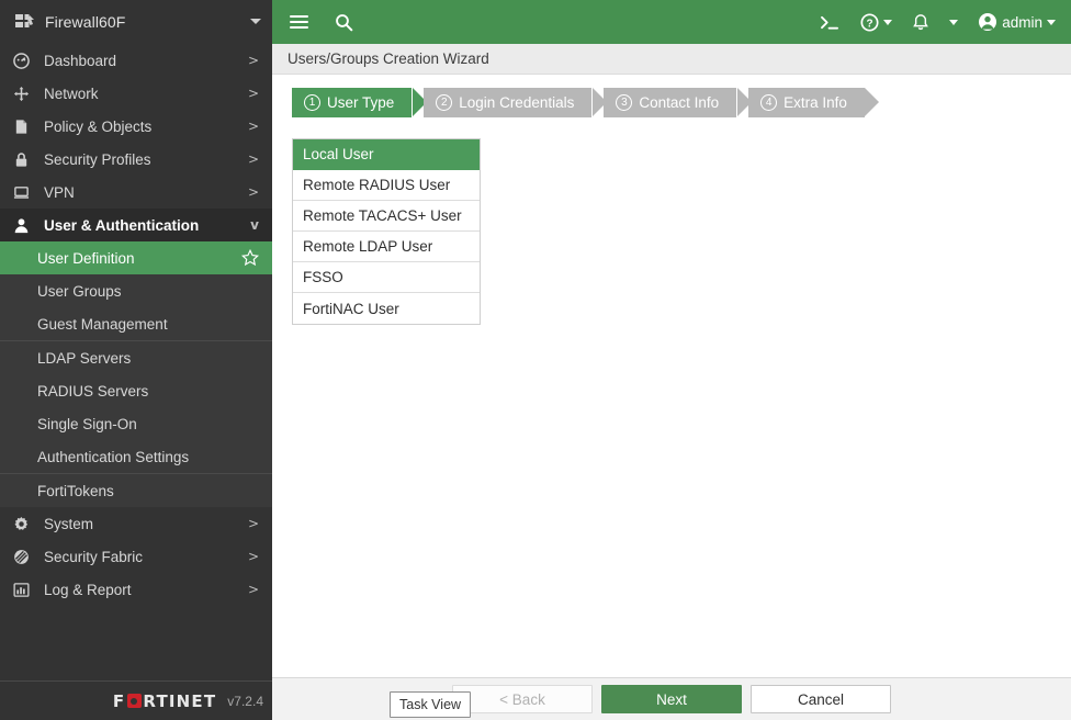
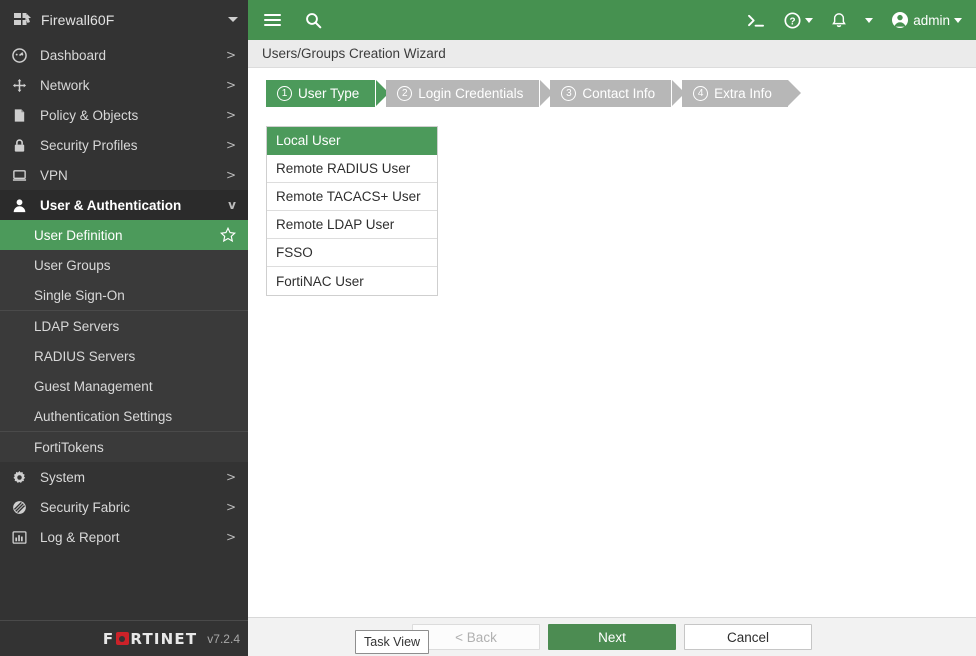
  Firewall60F
  Dashboard
  >
  Network
  >
  Policy & Objects
  >
  Security Profiles
  >
  VPN
  >
  User & Authentication
  v
  User Definition
  User Groups
- Guest Management
+ Single Sign-On
  LDAP Servers
  RADIUS Servers
- Single Sign-On
+ Guest Management
  Authentication Settings
  FortiTokens
  System
  >
  Security Fabric
  >
  Log & Report
  >
  F
  RTINET
  v7.2.4
  ?
  admin
  Users/Groups Creation Wizard
  1
  User Type
  2
  Login Credentials
  3
  Contact Info
  4
  Extra Info
  Local User
  Remote RADIUS User
  Remote TACACS+ User
  Remote LDAP User
  FSSO
  FortiNAC User
  Task View
  < Back
  Next
  Cancel
